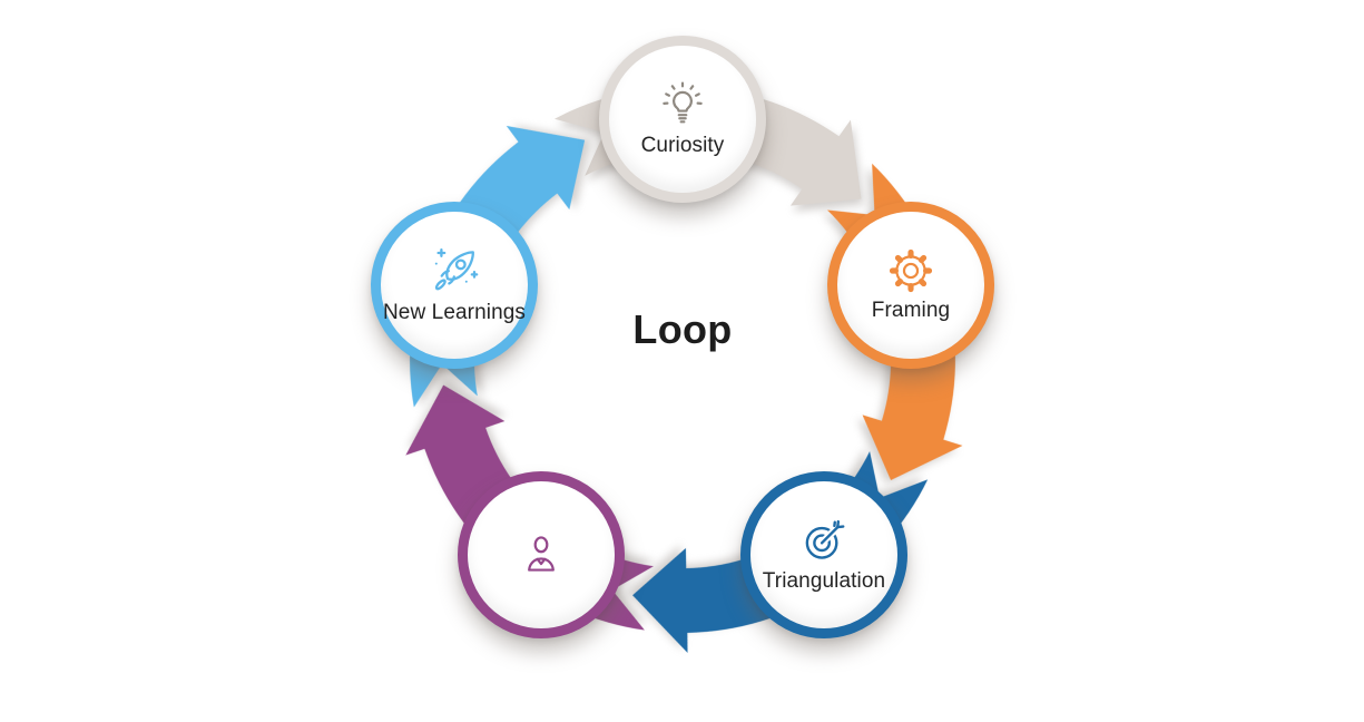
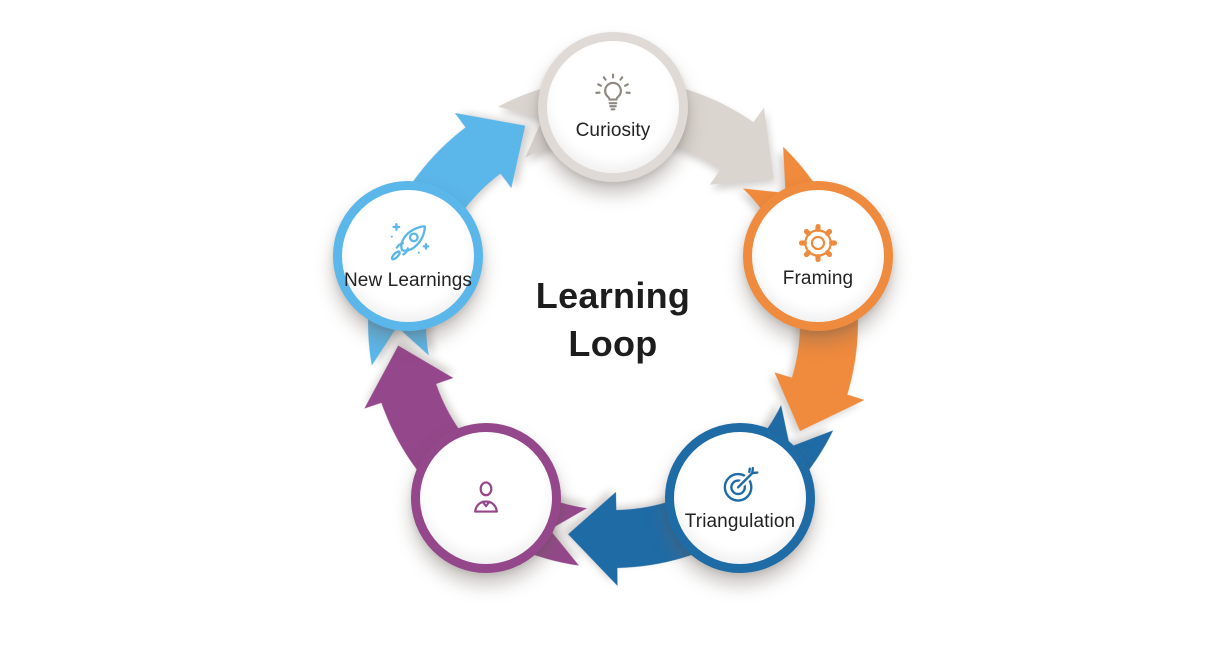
  Curiosity
  Framing
  Triangulation
  New Learnings
+ Learning
  Loop
